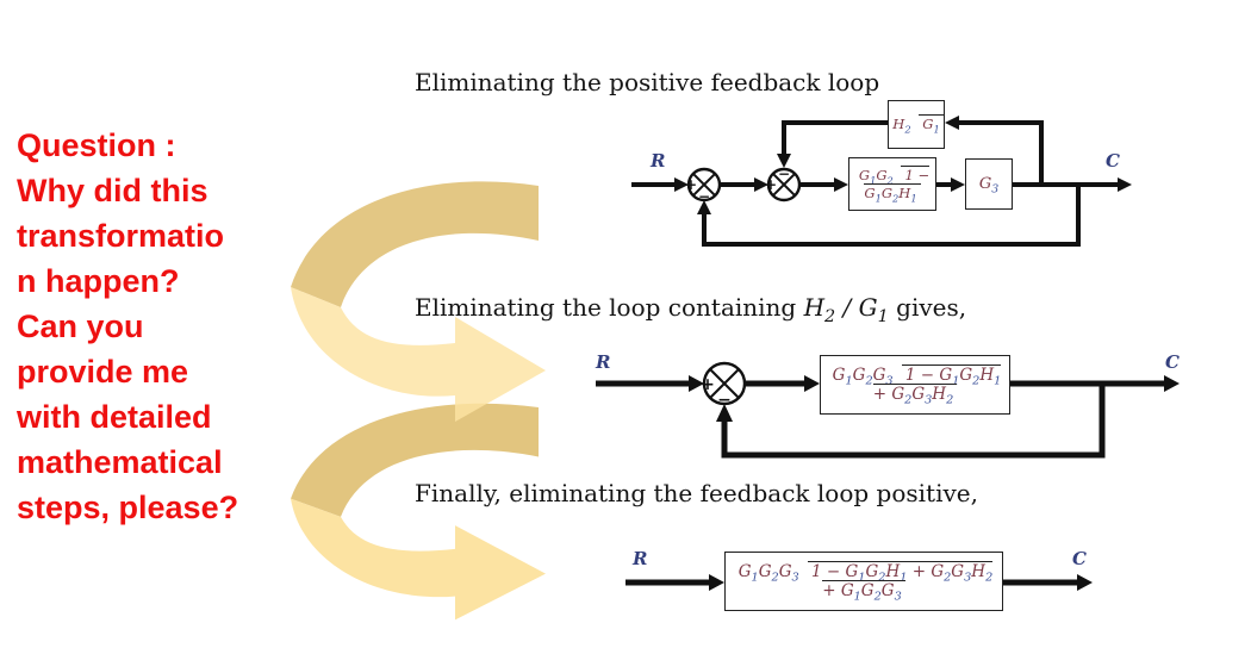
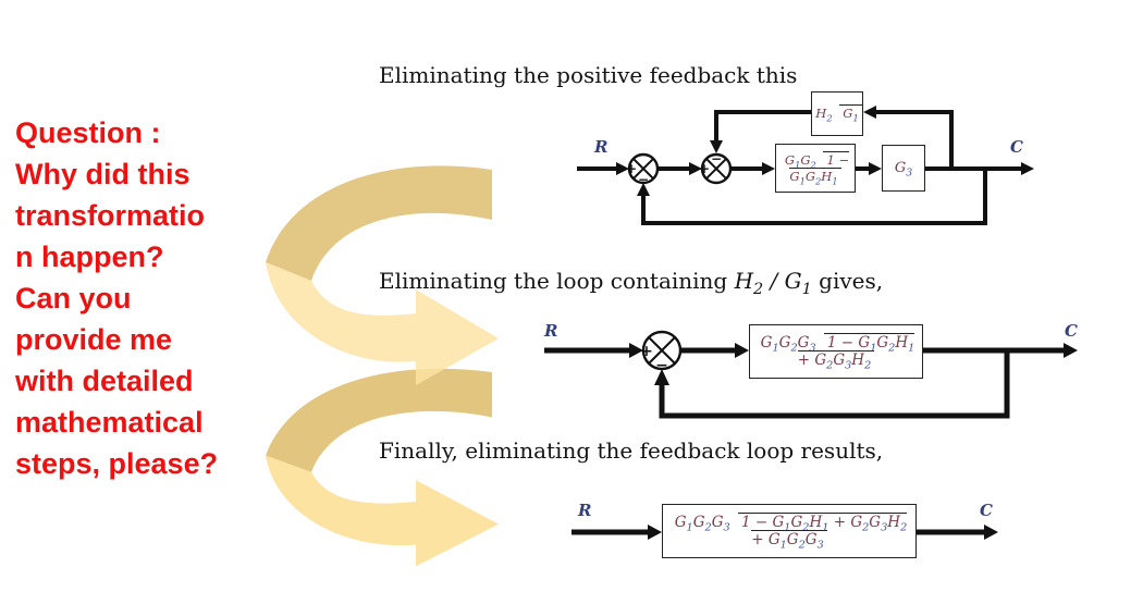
  Question :
  Why did this
  transformatio
  n happen?
  Can you
  provide me
  with detailed
  mathematical
  steps, please?
- Eliminating the positive feedback loop
+ Eliminating the positive feedback this
  +
  −
  +
  −
  R
  C
  H2 G1
  G1G2 1 − G1G2H1
  G3
  Eliminating the loop containing H2 / G1 gives,
  +
  −
  R
  C
  G1G2G3 1 − G1G2H1 + G2G3H2
- Finally, eliminating the feedback loop positive,
+ Finally, eliminating the feedback loop results,
  R
  C
  G1G2G3 1 − G1G2H1 + G2G3H2 + G1G2G3
